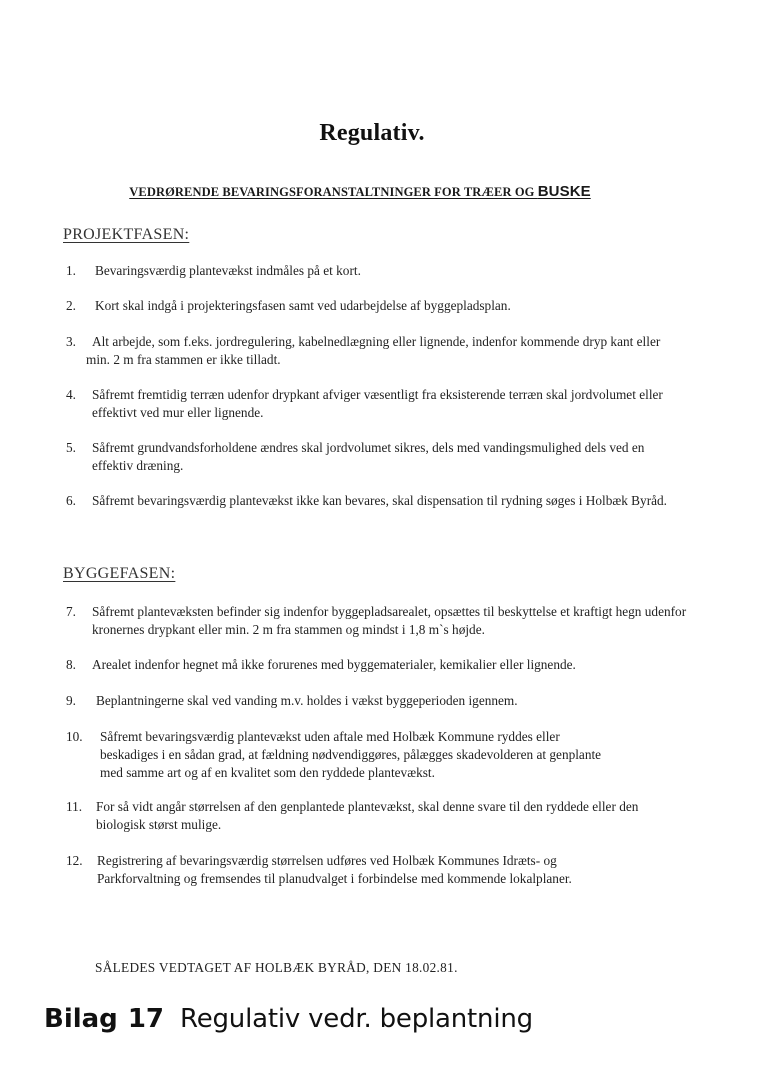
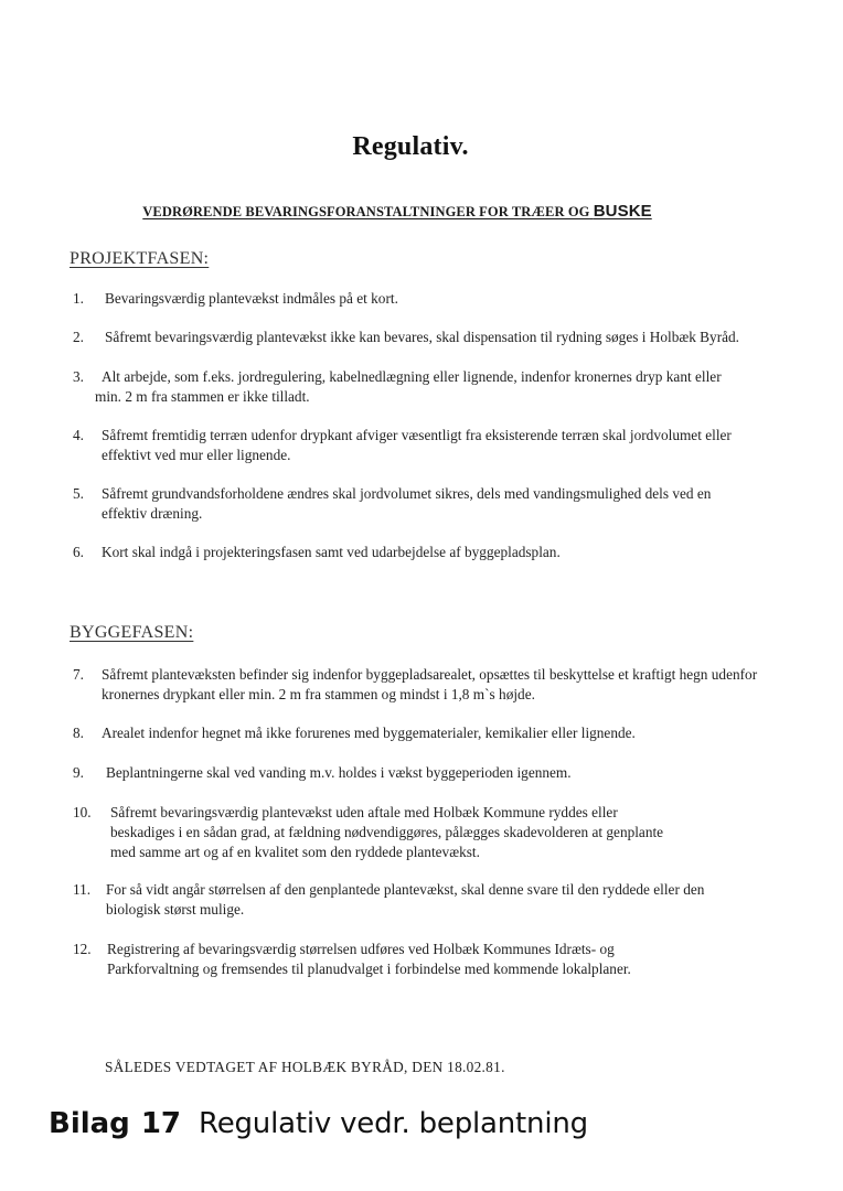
  Regulativ.
  VEDRØRENDE BEVARINGSFORANSTALTNINGER FOR TRÆER OG BUSKE
  PROJEKTFASEN:
  1.
  Bevaringsværdig plantevækst indmåles på et kort.
  2.
- Kort skal indgå i projekteringsfasen samt ved udarbejdelse af byggepladsplan.
+ Såfremt bevaringsværdig plantevækst ikke kan bevares, skal dispensation til rydning søges i Holbæk Byråd.
  3.
- Alt arbejde, som f.eks. jordregulering, kabelnedlægning eller lignende, indenfor kommende dryp kant eller min. 2 m fra stammen er ikke tilladt.
+ Alt arbejde, som f.eks. jordregulering, kabelnedlægning eller lignende, indenfor kronernes dryp kant eller min. 2 m fra stammen er ikke tilladt.
  4.
  Såfremt fremtidig terræn udenfor drypkant afviger væsentligt fra eksisterende terræn skal jordvolumet eller effektivt ved mur eller lignende.
  5.
  Såfremt grundvandsforholdene ændres skal jordvolumet sikres, dels med vandingsmulighed dels ved en effektiv dræning.
  6.
- Såfremt bevaringsværdig plantevækst ikke kan bevares, skal dispensation til rydning søges i Holbæk Byråd.
+ Kort skal indgå i projekteringsfasen samt ved udarbejdelse af byggepladsplan.
  BYGGEFASEN:
  7.
  Såfremt plantevæksten befinder sig indenfor byggepladsarealet, opsættes til beskyttelse et kraftigt hegn udenfor kronernes drypkant eller min. 2 m fra stammen og mindst i 1,8 m`s højde.
  8.
  Arealet indenfor hegnet må ikke forurenes med byggematerialer, kemikalier eller lignende.
  9.
  Beplantningerne skal ved vanding m.v. holdes i vækst byggeperioden igennem.
  10.
  Såfremt bevaringsværdig plantevækst uden aftale med Holbæk Kommune ryddes eller beskadiges i en sådan grad, at fældning nødvendiggøres, pålægges skadevolderen at genplante med samme art og af en kvalitet som den ryddede plantevækst.
  11.
  For så vidt angår størrelsen af den genplantede plantevækst, skal denne svare til den ryddede eller den biologisk størst mulige.
  12.
  Registrering af bevaringsværdig størrelsen udføres ved Holbæk Kommunes Idræts- og Parkforvaltning og fremsendes til planudvalget i forbindelse med kommende lokalplaner.
  SÅLEDES VEDTAGET AF HOLBÆK BYRÅD, DEN 18.02.81.
  Bilag 17 Regulativ vedr. beplantning
